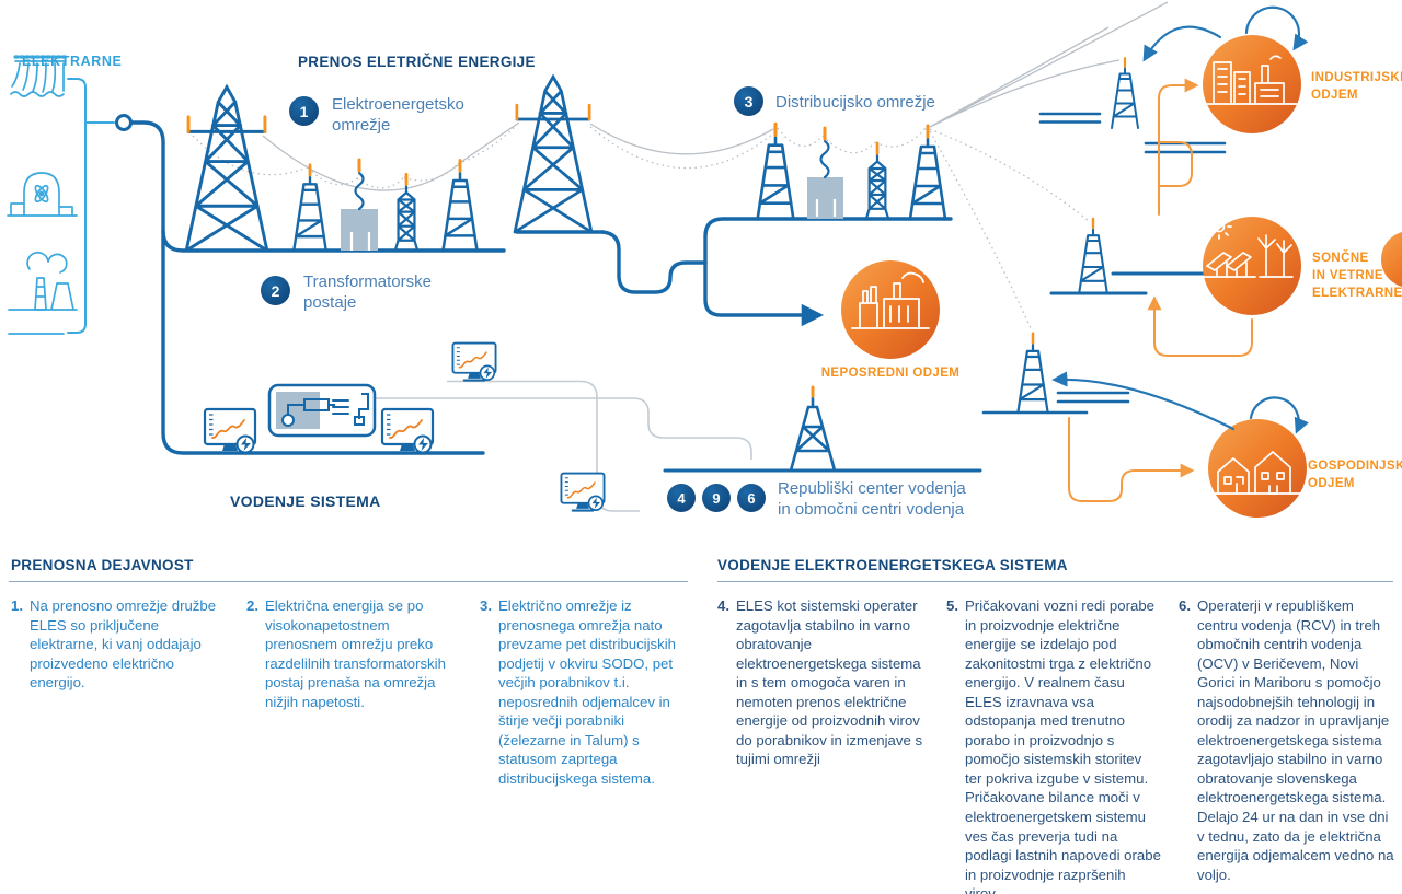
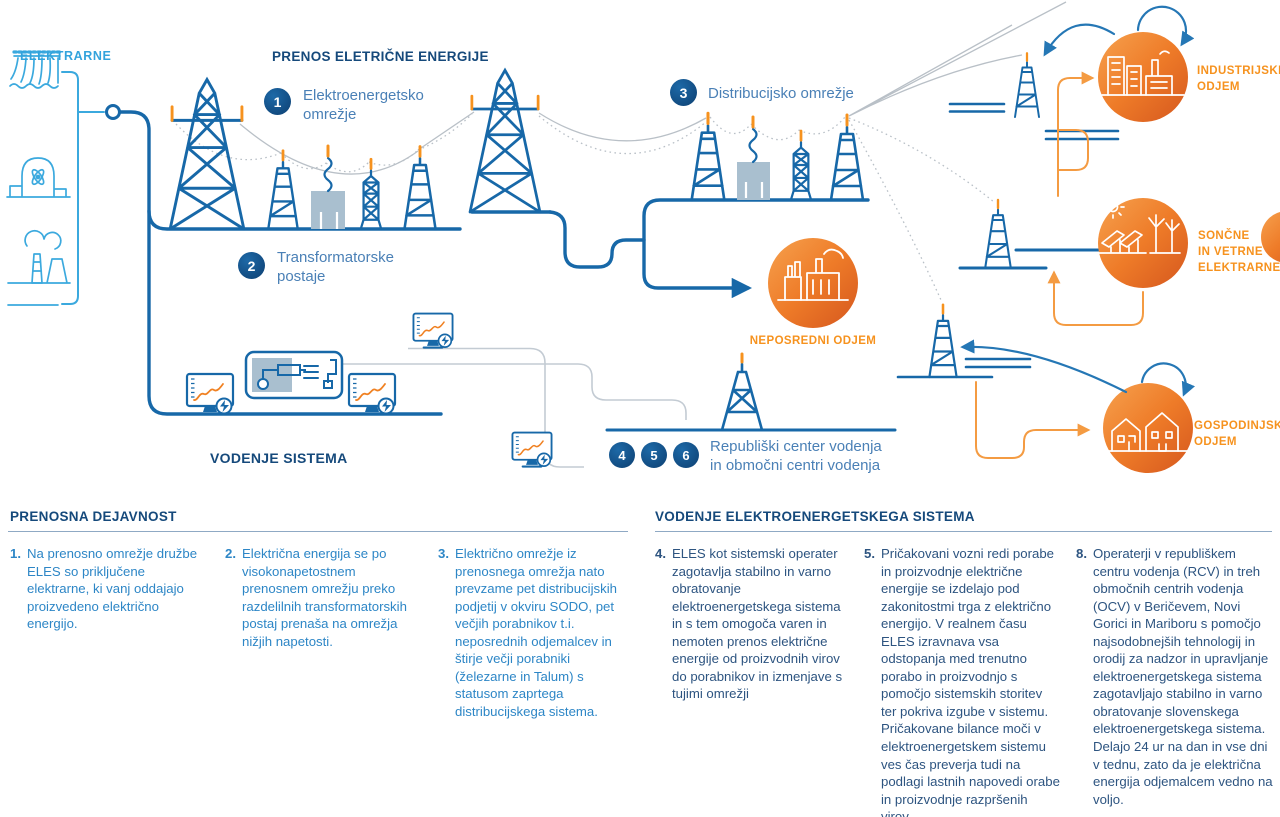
  ELEKTRARNE
  PRENOS ELETRIČNE ENERGIJE
  1
  Elektroenergetsko
  omrežje
  2
  Transformatorske
  postaje
  3
  Distribucijsko omrežje
  4
- 9
+ 5
  6
  Republiški center vodenja
  in območni centri vodenja
  VODENJE SISTEMA
  NEPOSREDNI ODJEM
  INDUSTRIJSK
  ODJEM
  SONČNE
  IN VETRNE
  ELEKTRARNE
  GOSPODINJSK
  ODJEM
  PRENOSNA DEJAVNOST
  VODENJE ELEKTROENERGETSKEGA SISTEMA
  1.
  Na prenosno omrežje družbe ELES so priključene elektrarne, ki vanj oddajajo proizvedeno električno energijo.
  2.
  Električna energija se po visokonapetostnem prenosnem omrežju preko razdelilnih transformatorskih postaj prenaša na omrežja nižjih napetosti.
  3.
  Električno omrežje iz prenosnega omrežja nato prevzame pet distribucijskih podjetij v okviru SODO, pet večjih porabnikov t.i. neposrednih odjemalcev in štirje večji porabniki (železarne in Talum) s statusom zaprtega distribucijskega sistema.
  4.
  ELES kot sistemski operater zagotavlja stabilno in varno obratovanje elektroenergetskega sistema in s tem omogoča varen in nemoten prenos električne energije od proizvodnih virov do porabnikov in izmenjave s tujimi omrežji
  5.
  Pričakovani vozni redi porabe in proizvodnje električne energije se izdelajo pod zakonitostmi trga z električno energijo. V realnem času ELES izravnava vsa odstopanja med trenutno porabo in proizvodnjo s pomočjo sistemskih storitev ter pokriva izgube v sistemu. Pričakovane bilance moči v elektroenergetskem sistemu ves čas preverja tudi na podlagi lastnih napovedi orabe in proizvodnje razpršenih
- 6.
+ 8.
  Operaterji v republiškem centru vodenja (RCV) in treh območnih centrih vodenja (OCV) v Beričevem, Novi Gorici in Mariboru s pomočjo najsodobnejših tehnologij in orodij za nadzor in upravljanje elektroenergetskega sistema zagotavljajo stabilno in varno obratovanje slovenskega elektroenergetskega sistema. Delajo 24 ur na dan in vse dni v tednu, zato da je električna energija odjemalcem vedno na voljo.
